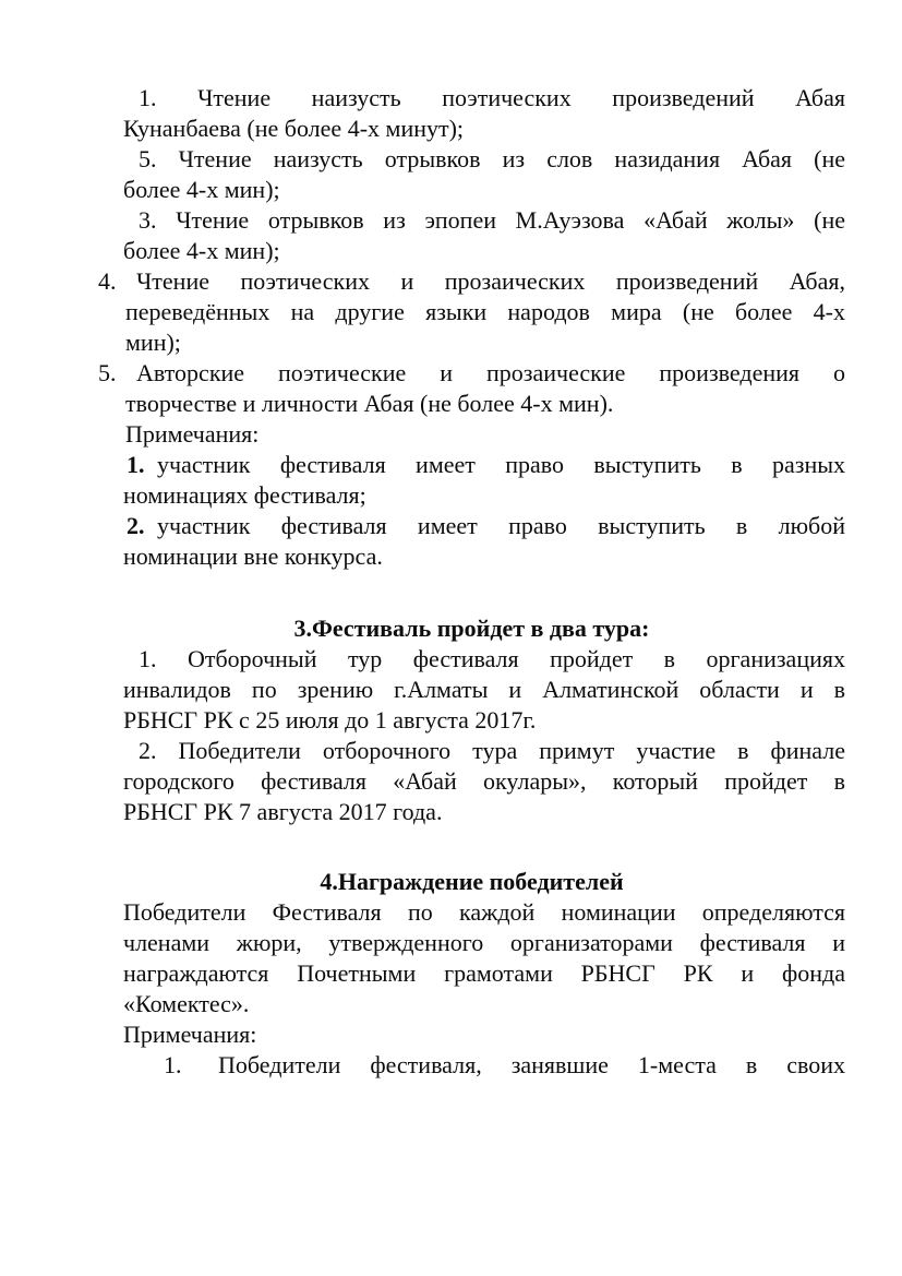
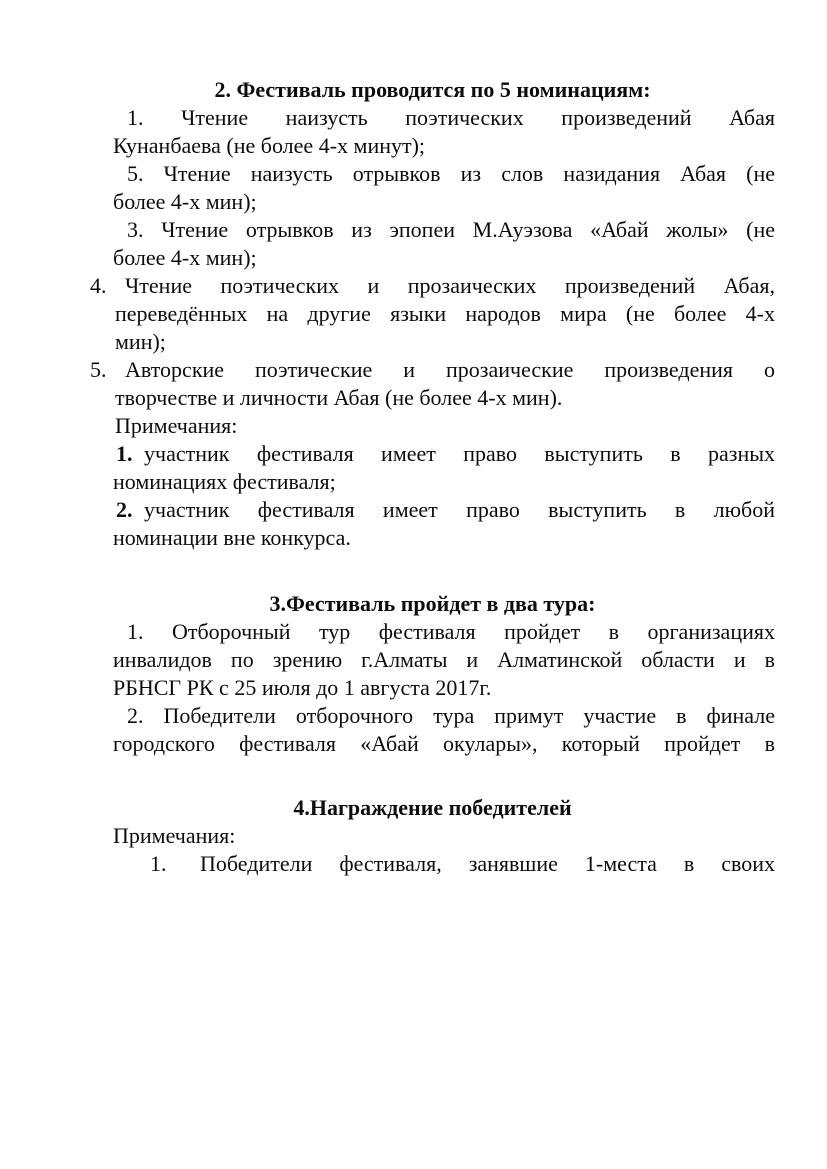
+ 2. Фестиваль проводится по 5 номинациям:
  1. Чтение наизусть поэтических произведений Абая
  Кунанбаева (не более 4-х минут);
  5. Чтение наизусть отрывков из слов назидания Абая (не
  более 4-х мин);
  3. Чтение отрывков из эпопеи М.Ауэзова «Абай жолы» (не
  более 4-х мин);
  4.
  Чтение поэтических и прозаических произведений Абая,
  переведённых на другие языки народов мира (не более 4-х
  мин);
  5.
  Авторские поэтические и прозаические произведения о
  творчестве и личности Абая (не более 4-х мин).
  Примечания:
  1.
  участник фестиваля имеет право выступить в разных
  номинациях фестиваля;
  2.
  участник фестиваля имеет право выступить в любой
  номинации вне конкурса.
  3.Фестиваль пройдет в два тура:
  1. Отборочный тур фестиваля пройдет в организациях
  инвалидов по зрению г.Алматы и Алматинской области и в
  РБНСГ РК с 25 июля до 1 августа 2017г.
  2. Победители отборочного тура примут участие в финале
  городского фестиваля «Абай окулары», который пройдет в
- РБНСГ РК 7 августа 2017 года.
  4.Награждение победителей
- Победители Фестиваля по каждой номинации определяются
- членами жюри, утвержденного организаторами фестиваля и
- награждаются Почетными грамотами РБНСГ РК и фонда
- «Комектес».
  Примечания:
  1.
  Победители фестиваля, занявшие 1-места в своих
